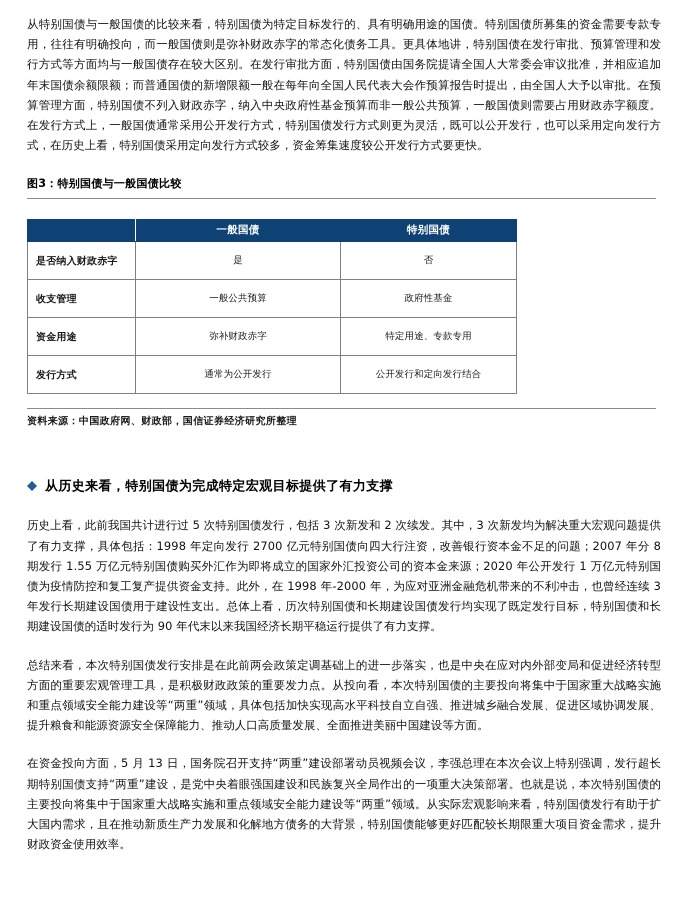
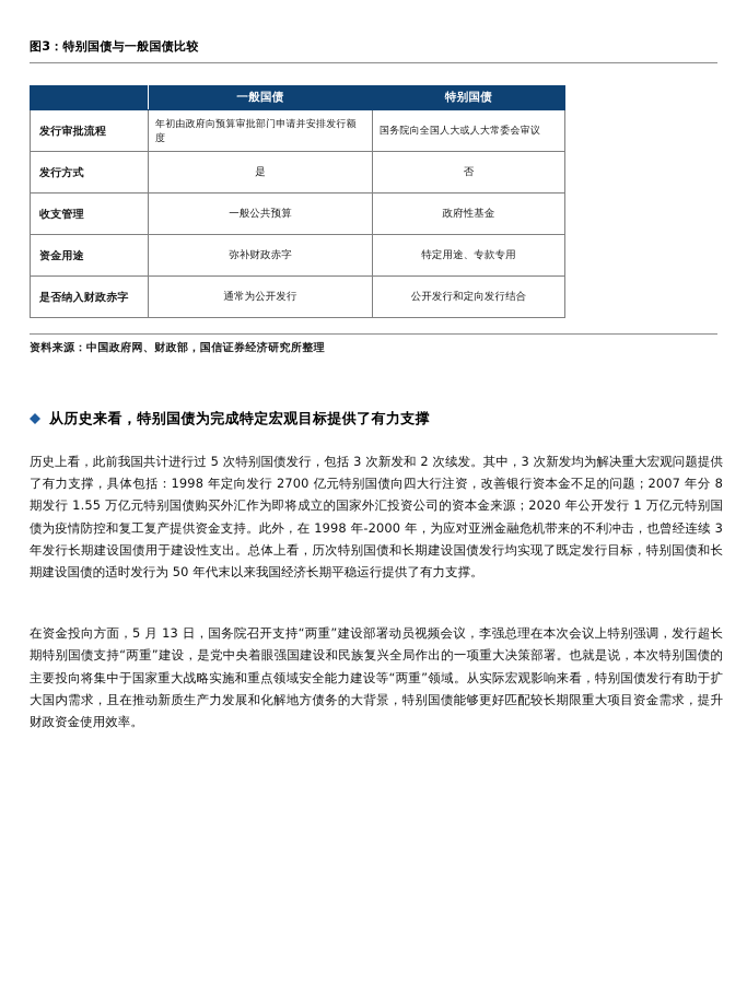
- 从特别国债与一般国债的比较来看，特别国债为特定目标发行的、具有明确用途的国债。特别国债所募集的资金需要专款专用，往往有明确投向，而一般国债则是弥补财政赤字的常态化债务工具。更具体地讲，特别国债在发行审批、预算管理和发行方式等方面均与一般国债存在较大区别。在发行审批方面，特别国债由国务院提请全国人大常委会审议批准，并相应追加年末国债余额限额；而普通国债的新增限额一般在每年向全国人民代表大会作预算报告时提出，由全国人大予以审批。在预算管理方面，特别国债不列入财政赤字，纳入中央政府性基金预算而非一般公共预算，一般国债则需要占用财政赤字额度。在发行方式上，一般国债通常采用公开发行方式，特别国债发行方式则更为灵活，既可以公开发行，也可以采用定向发行方式，在历史上看，特别国债采用定向发行方式较多，资金筹集速度较公开发行方式要更快。
  图3：特别国债与一般国债比较
  	一般国债	特别国债
+ 发行审批流程	年初由政府向预算审批部门申请并安排发行额度	国务院向全国人大或人大常委会审议
- 是否纳入财政赤字	是	否
+ 发行方式	是	否
  收支管理	一般公共预算	政府性基金
  资金用途	弥补财政赤字	特定用途、专款专用
- 发行方式	通常为公开发行	公开发行和定向发行结合
+ 是否纳入财政赤字	通常为公开发行	公开发行和定向发行结合
  资料来源：中国政府网、财政部，国信证券经济研究所整理
  从历史来看，特别国债为完成特定宏观目标提供了有力支撑
- 历史上看，此前我国共计进行过 5 次特别国债发行，包括 3 次新发和 2 次续发。其中，3 次新发均为解决重大宏观问题提供了有力支撑，具体包括：1998 年定向发行 2700 亿元特别国债向四大行注资，改善银行资本金不足的问题；2007 年分 8 期发行 1.55 万亿元特别国债购买外汇作为即将成立的国家外汇投资公司的资本金来源；2020 年公开发行 1 万亿元特别国债为疫情防控和复工复产提供资金支持。此外，在 1998 年-2000 年，为应对亚洲金融危机带来的不利冲击，也曾经连续 3 年发行长期建设国债用于建设性支出。总体上看，历次特别国债和长期建设国债发行均实现了既定发行目标，特别国债和长期建设国债的适时发行为 90 年代末以来我国经济长期平稳运行提供了有力支撑。
+ 历史上看，此前我国共计进行过 5 次特别国债发行，包括 3 次新发和 2 次续发。其中，3 次新发均为解决重大宏观问题提供了有力支撑，具体包括：1998 年定向发行 2700 亿元特别国债向四大行注资，改善银行资本金不足的问题；2007 年分 8 期发行 1.55 万亿元特别国债购买外汇作为即将成立的国家外汇投资公司的资本金来源；2020 年公开发行 1 万亿元特别国债为疫情防控和复工复产提供资金支持。此外，在 1998 年-2000 年，为应对亚洲金融危机带来的不利冲击，也曾经连续 3 年发行长期建设国债用于建设性支出。总体上看，历次特别国债和长期建设国债发行均实现了既定发行目标，特别国债和长期建设国债的适时发行为 50 年代末以来我国经济长期平稳运行提供了有力支撑。
- 总结来看，本次特别国债发行安排是在此前两会政策定调基础上的进一步落实，也是中央在应对内外部变局和促进经济转型方面的重要宏观管理工具，是积极财政政策的重要发力点。从投向看，本次特别国债的主要投向将集中于国家重大战略实施和重点领域安全能力建设等“两重”领域，具体包括加快实现高水平科技自立自强、推进城乡融合发展、促进区域协调发展、提升粮食和能源资源安全保障能力、推动人口高质量发展、全面推进美丽中国建设等方面。
  在资金投向方面，5 月 13 日，国务院召开支持“两重”建设部署动员视频会议，李强总理在本次会议上特别强调，发行超长期特别国债支持“两重”建设，是党中央着眼强国建设和民族复兴全局作出的一项重大决策部署。也就是说，本次特别国债的主要投向将集中于国家重大战略实施和重点领域安全能力建设等“两重”领域。从实际宏观影响来看，特别国债发行有助于扩大国内需求，且在推动新质生产力发展和化解地方债务的大背景，特别国债能够更好匹配较长期限重大项目资金需求，提升财政资金使用效率。
